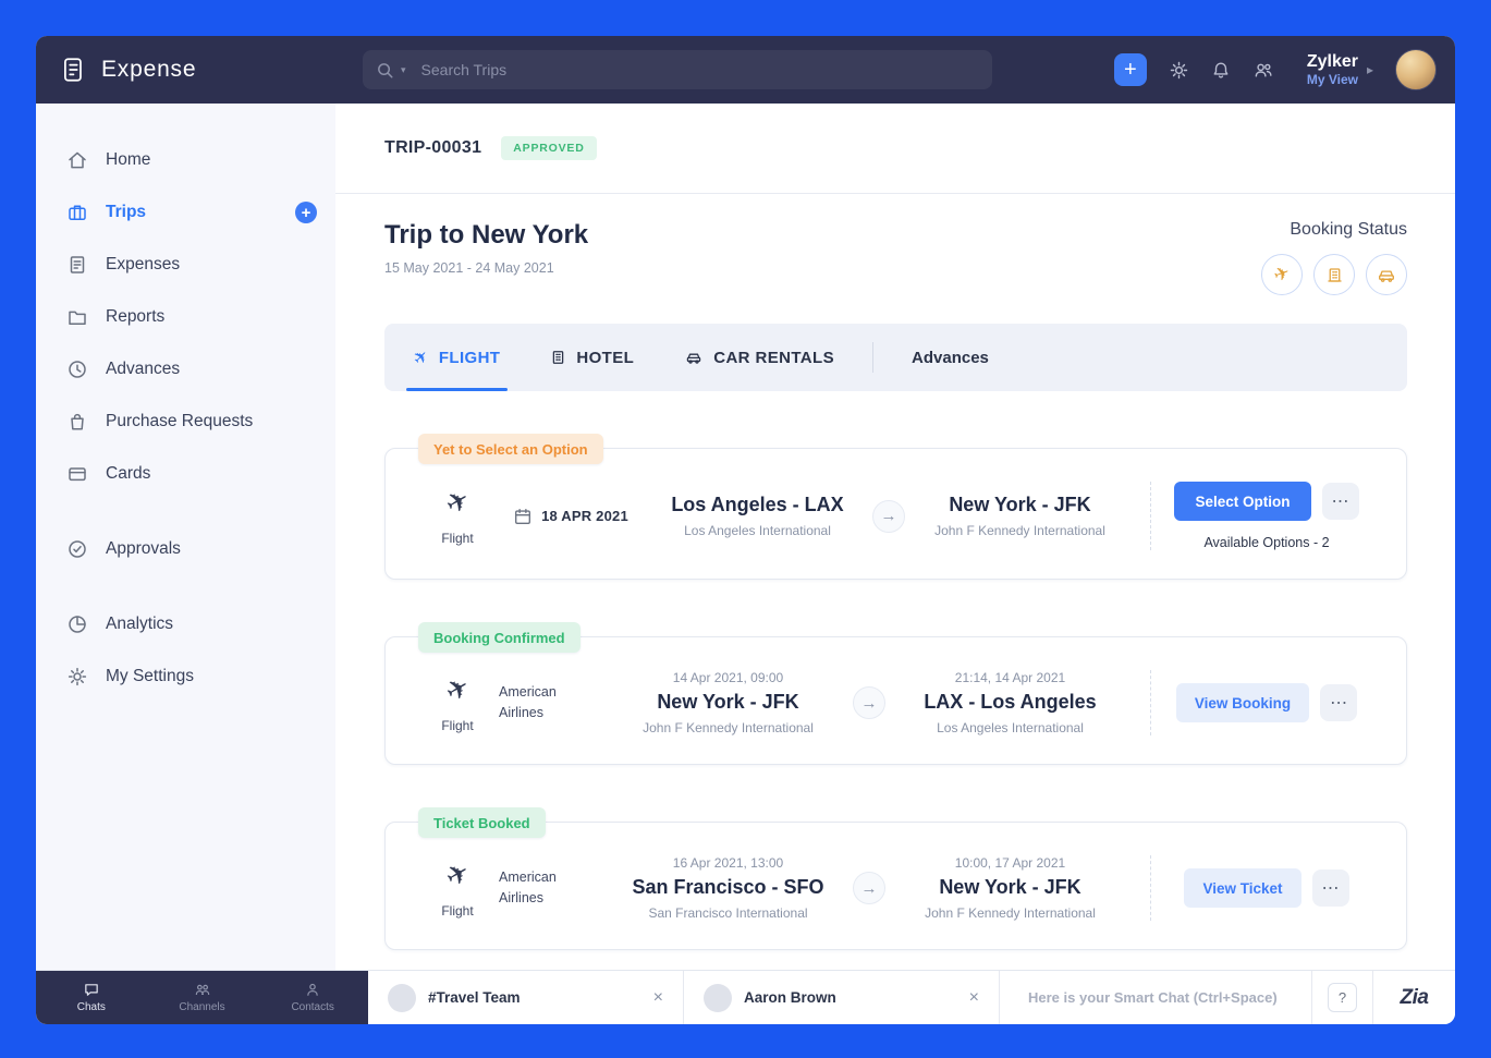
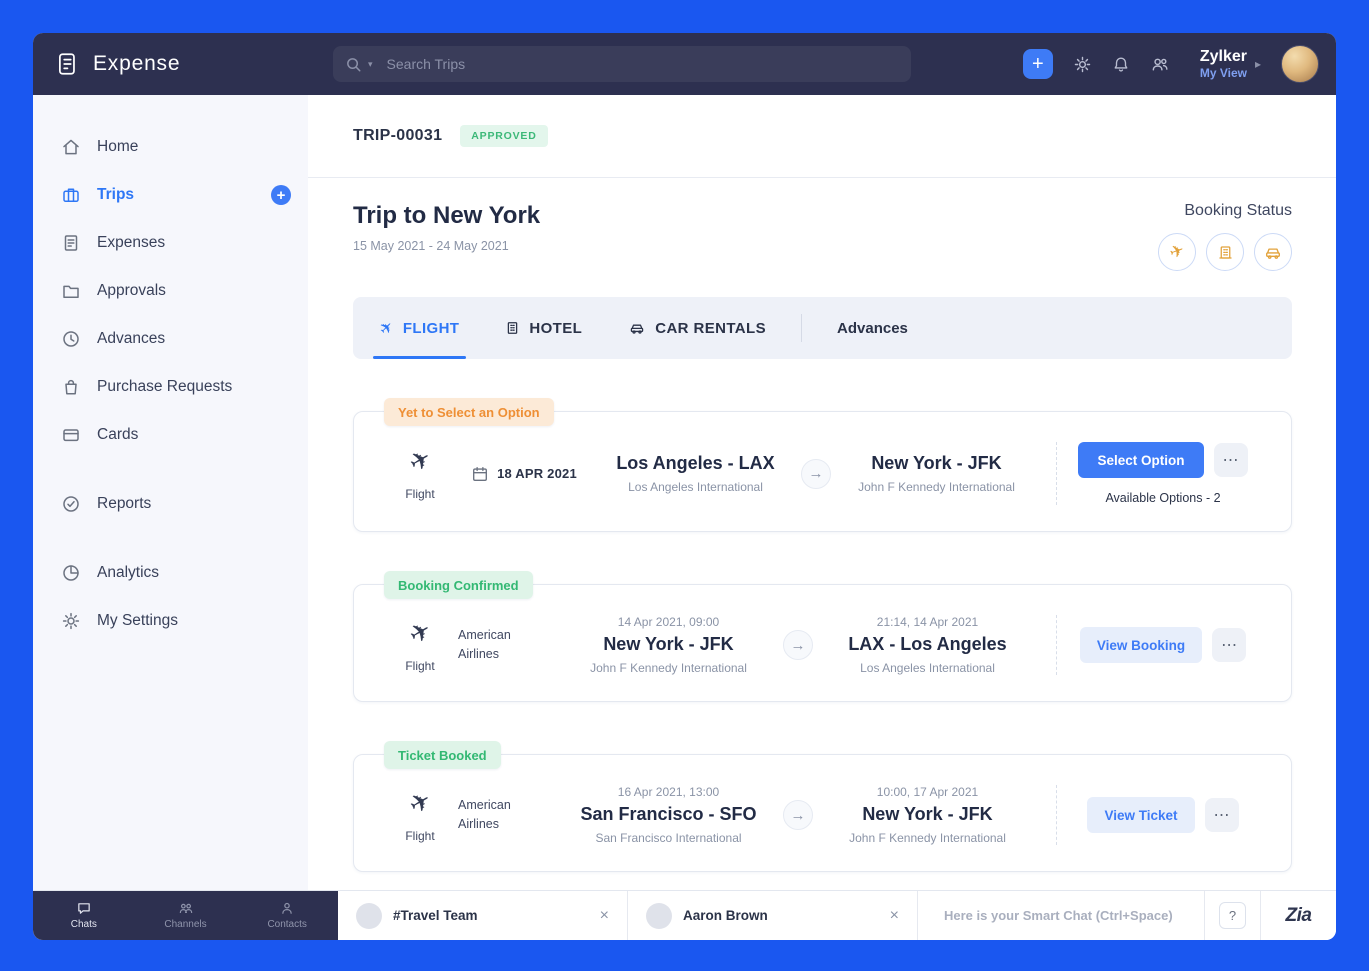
  Expense
  ▾
  Search Trips
  +
  Zylker
  My View
  ▸
  Home
  Trips
  +
  Expenses
- Reports
+ Approvals
  Advances
  Purchase Requests
  Cards
- Approvals
+ Reports
  Analytics
  My Settings
  TRIP-00031
  APPROVED
  Trip to New York
  15 May 2021 - 24 May 2021
  Booking Status
  FLIGHT
  HOTEL
  CAR RENTALS
  Advances
  Yet to Select an Option
  Flight
  18 APR 2021
  Los Angeles - LAX
  Los Angeles International
  →
  New York - JFK
  John F Kennedy International
  Select Option
  ⋯
  Available Options - 2
  Booking Confirmed
  Flight
  American Airlines
  14 Apr 2021, 09:00
  New York - JFK
  John F Kennedy International
  →
  21:14, 14 Apr 2021
  LAX - Los Angeles
  Los Angeles International
  View Booking
  ⋯
  Ticket Booked
  Flight
  American Airlines
  16 Apr 2021, 13:00
  San Francisco - SFO
  San Francisco International
  →
  10:00, 17 Apr 2021
  New York - JFK
  John F Kennedy International
  View Ticket
  ⋯
  Chats
  Channels
  Contacts
  #Travel Team
  ×
  Aaron Brown
  ×
  Here is your Smart Chat (Ctrl+Space)
  ?
  Zia
